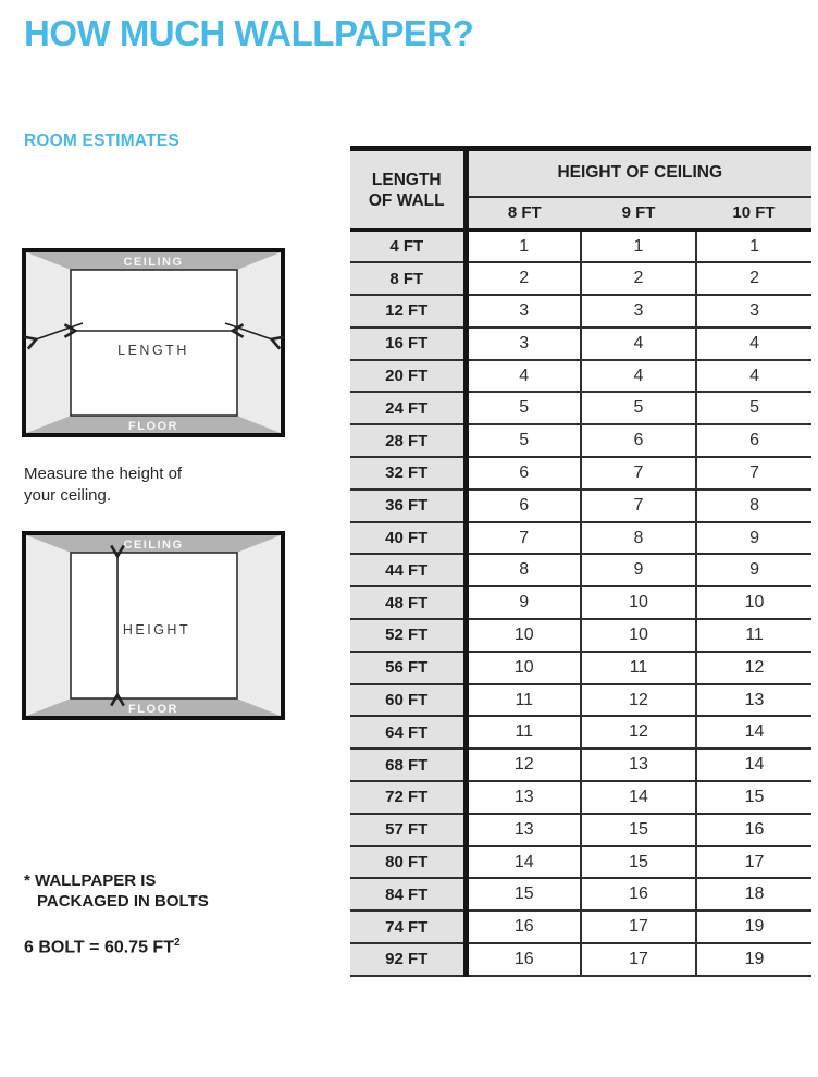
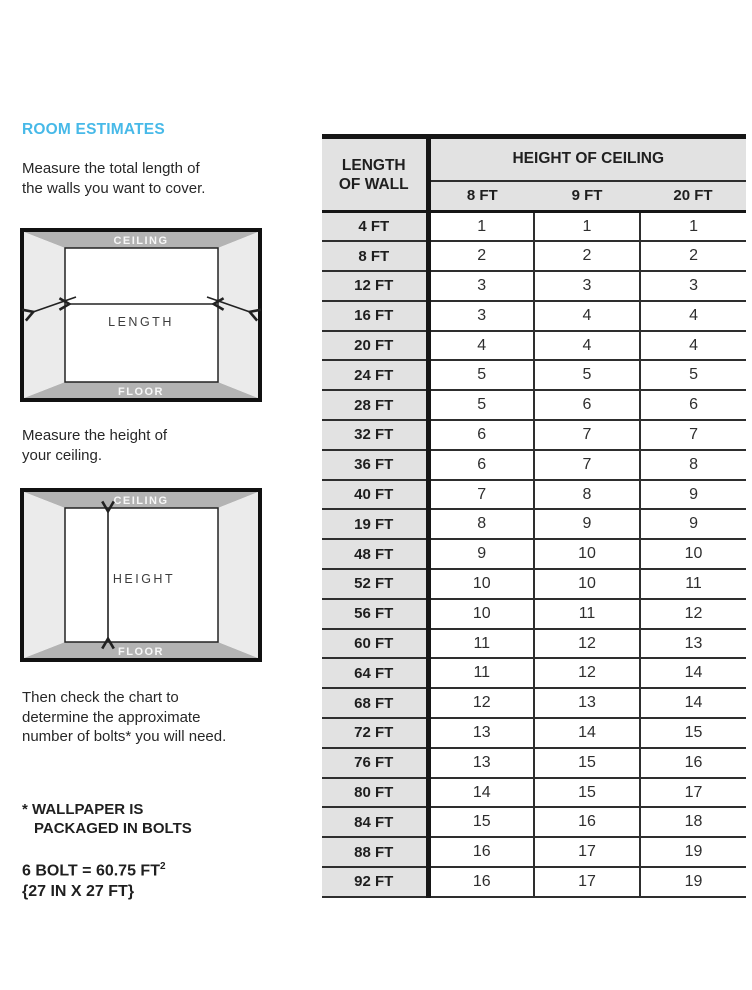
- HOW MUCH WALLPAPER?
  ROOM ESTIMATES
+ Measure the total length of
+ the walls you want to cover.
  CEILING
  FLOOR
  LENGTH
  Measure the height of
  your ceiling.
  CEILING
  FLOOR
  HEIGHT
+ Then check the chart to
+ determine the approximate
+ number of bolts* you will need.
  * WALLPAPER IS
  PACKAGED IN BOLTS
  6 BOLT = 60.75 FT2
+ {27 IN X 27 FT}
  LENGTH OF WALL	HEIGHT OF CEILING
- 8 FT	9 FT	10 FT
+ 8 FT	9 FT	20 FT
  4 FT	1	1	1
  8 FT	2	2	2
  12 FT	3	3	3
  16 FT	3	4	4
  20 FT	4	4	4
  24 FT	5	5	5
  28 FT	5	6	6
  32 FT	6	7	7
  36 FT	6	7	8
  40 FT	7	8	9
- 44 FT	8	9	9
+ 19 FT	8	9	9
  48 FT	9	10	10
  52 FT	10	10	11
  56 FT	10	11	12
  60 FT	11	12	13
  64 FT	11	12	14
  68 FT	12	13	14
  72 FT	13	14	15
- 57 FT	13	15	16
+ 76 FT	13	15	16
  80 FT	14	15	17
  84 FT	15	16	18
- 74 FT	16	17	19
+ 88 FT	16	17	19
  92 FT	16	17	19
